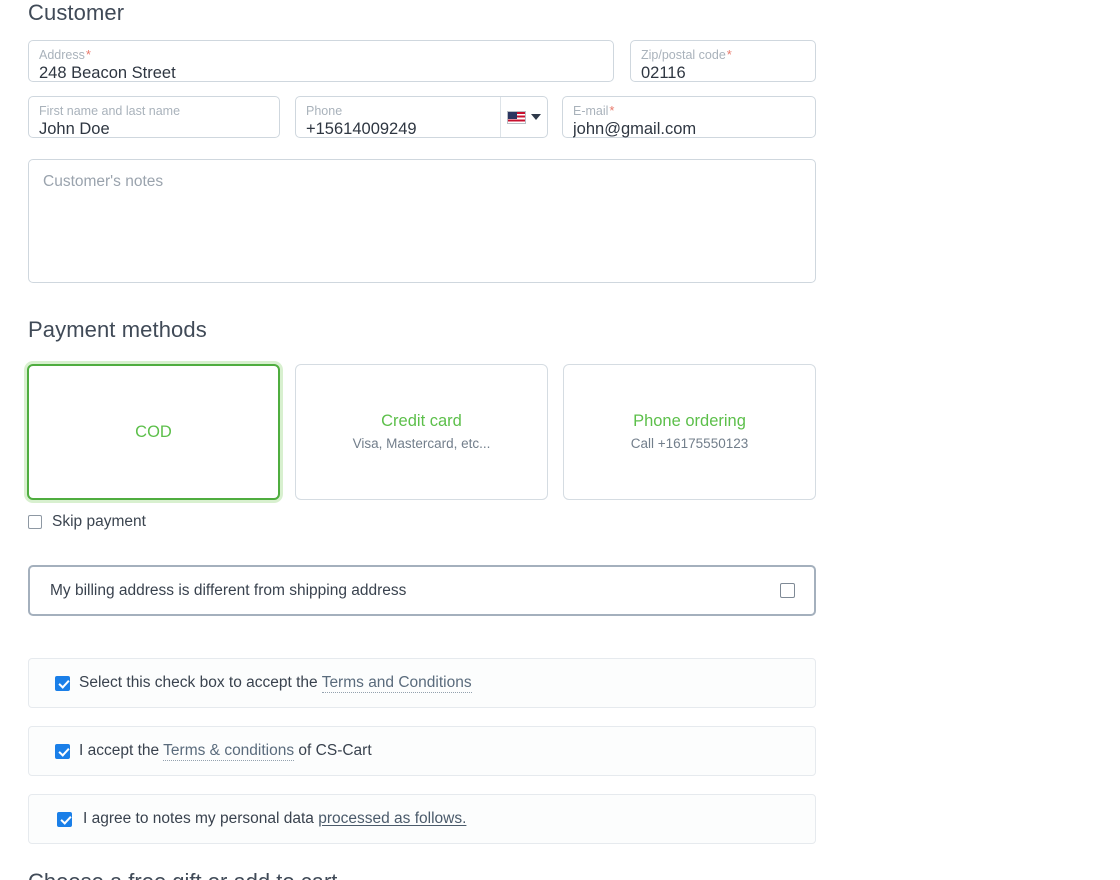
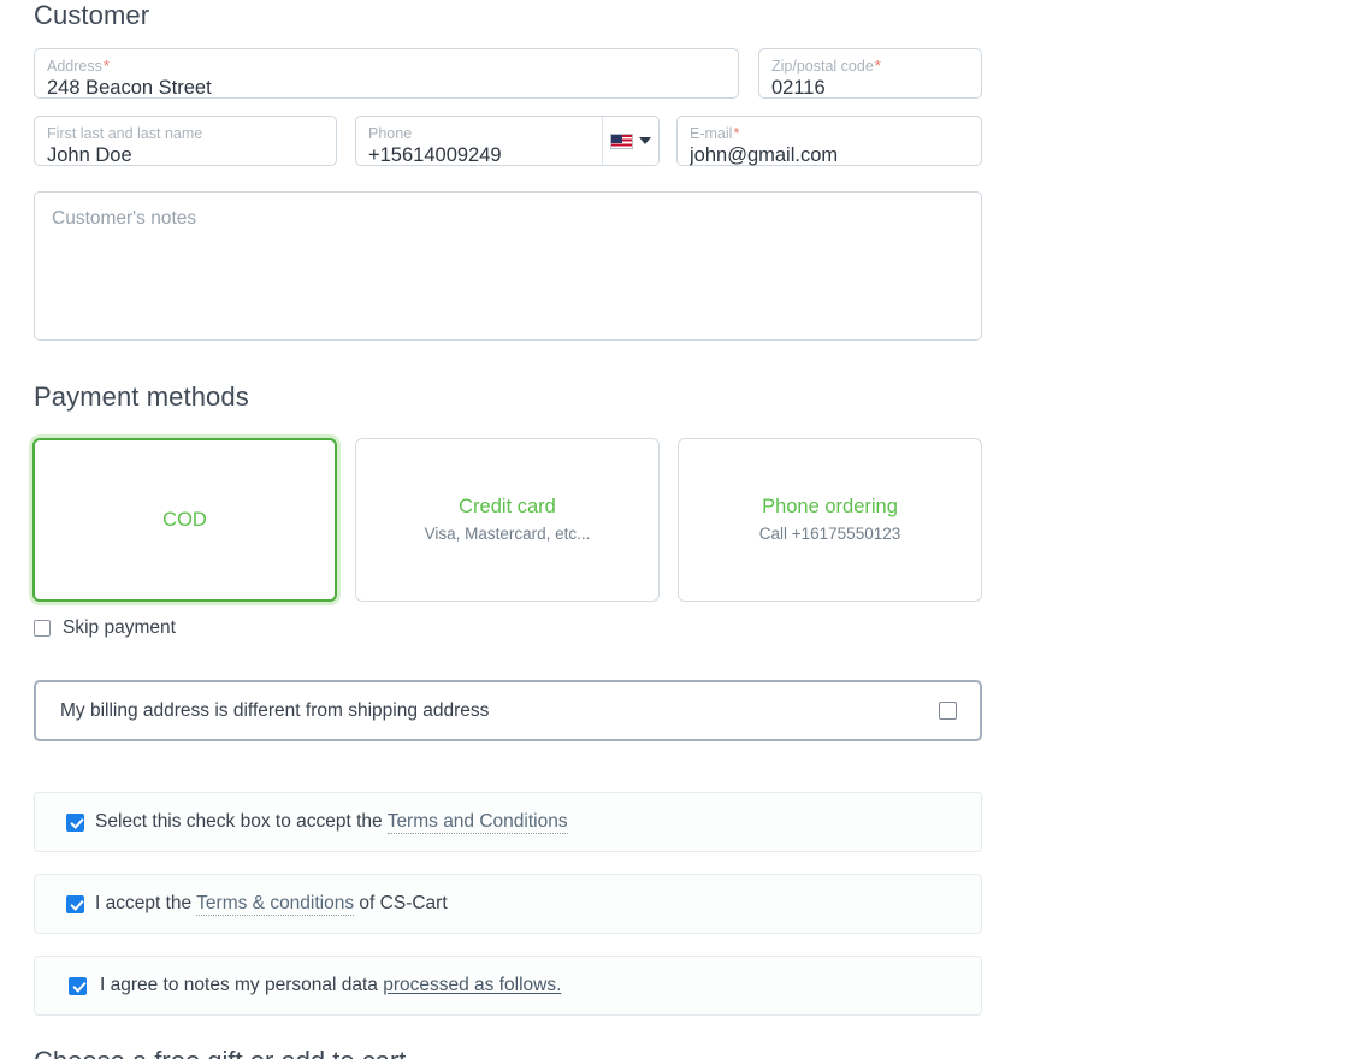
  Customer
  Address*
  248 Beacon Street
  Zip/postal code*
  02116
- First name and last name
+ First last and last name
  John Doe
  Phone
  +15614009249
  E-mail*
  john@gmail.com
  Customer's notes
  Payment methods
  COD
  Credit card
  Visa, Mastercard, etc...
  Phone ordering
  Call +16175550123
  Skip payment
  My billing address is different from shipping address
  Select this check box to accept the Terms and Conditions
  I accept the Terms & conditions of CS-Cart
  I agree to notes my personal data processed as follows.
